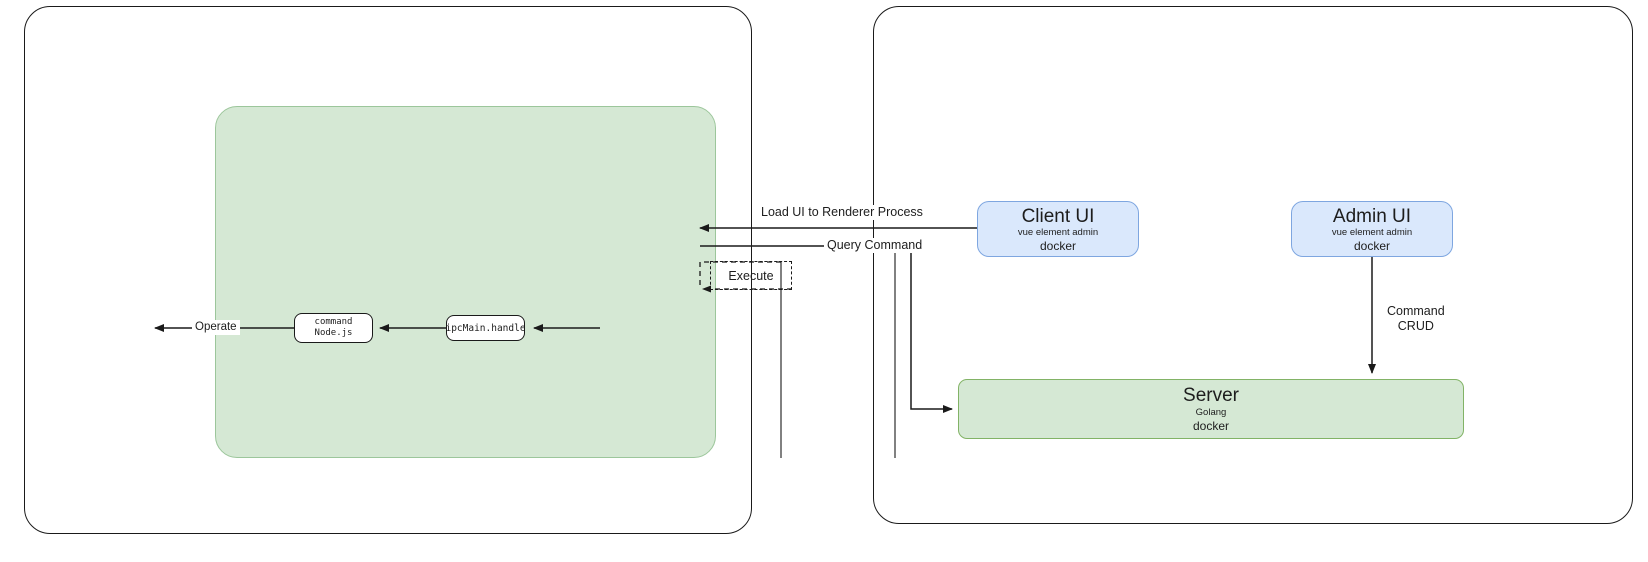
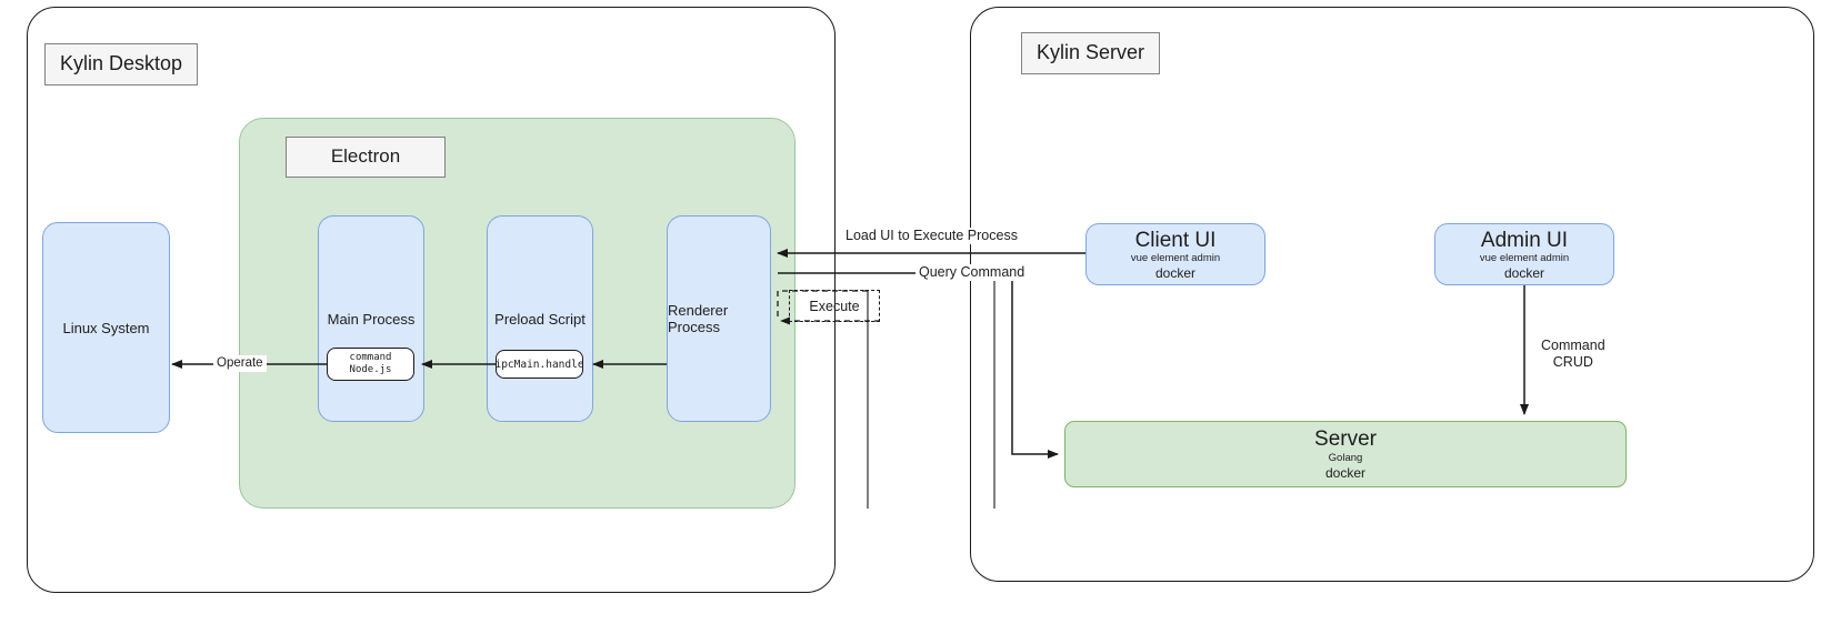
+ Kylin Desktop
+ Kylin Server
+ Electron
+ Linux System
+ Main Process
+ Preload Script
+ Renderer Process
  command
  Node.js
  ipcMain.handle
  Execute
  Client UI
  vue element admin
  docker
  Admin UI
  vue element admin
  docker
  Server
  Golang
  docker
  Operate
- Load UI to Renderer Process
+ Load UI to Execute Process
  Query Command
  Command
  CRUD
